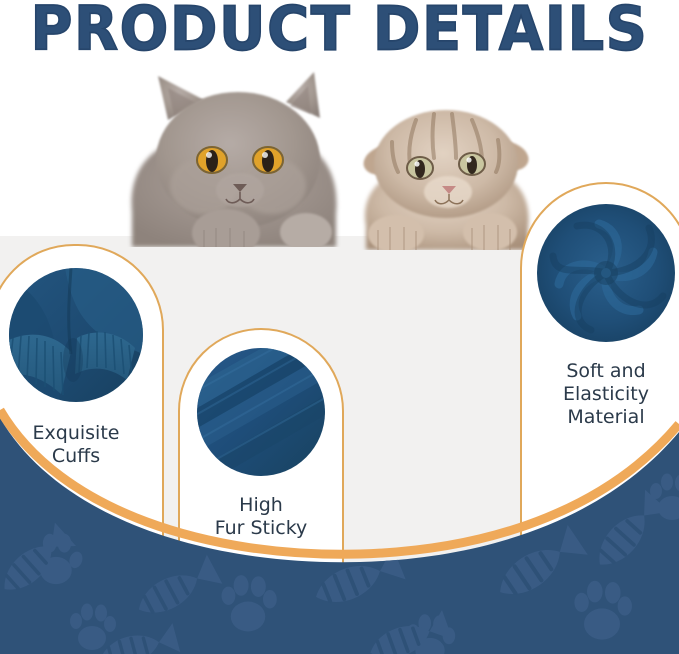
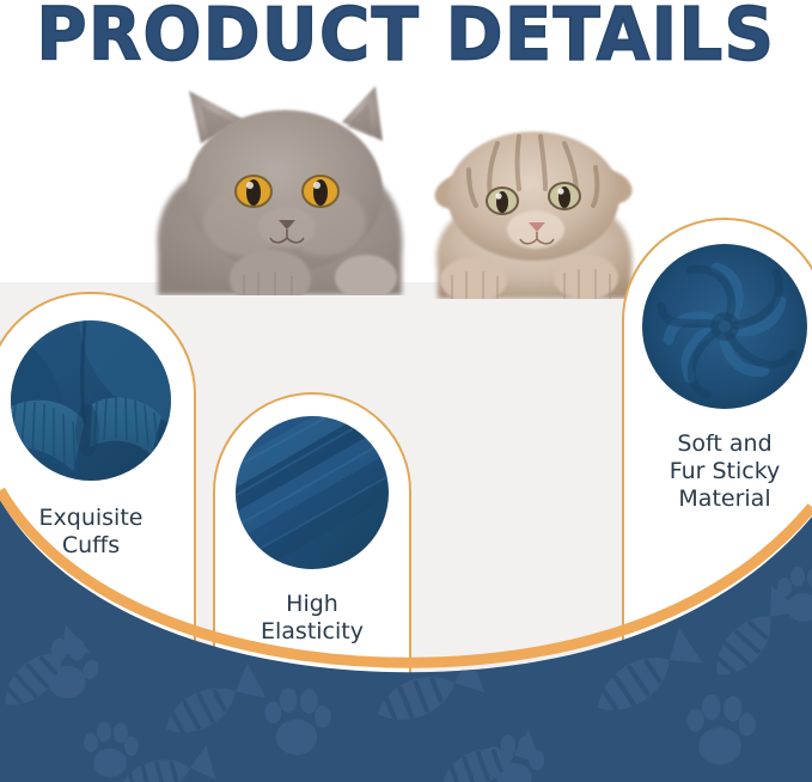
  Exquisite
  Cuffs
  High
- Fur Sticky
+ Elasticity
  Soft and
- Elasticity
+ Fur Sticky
  Material
  PRODUCT DETAILS
